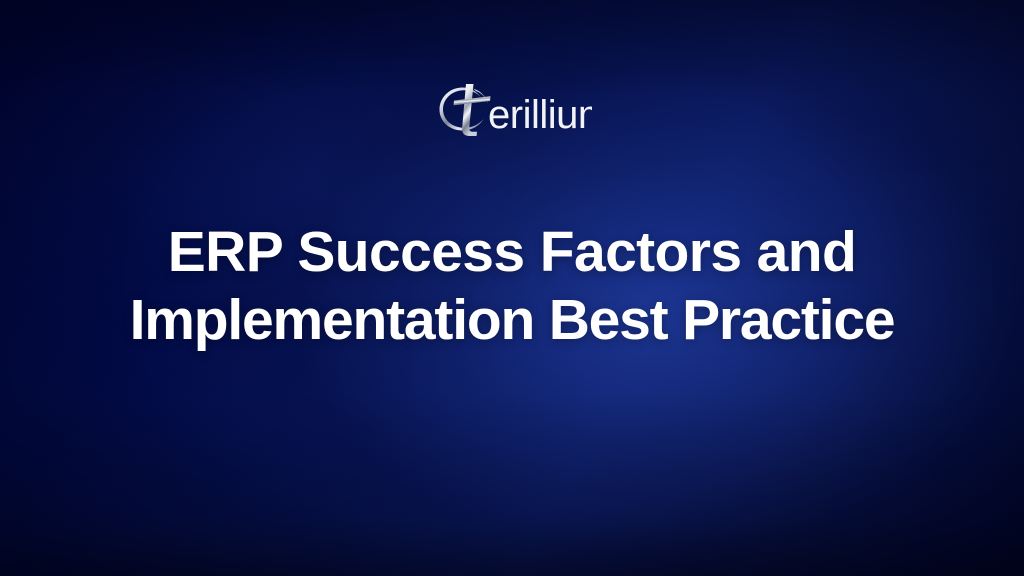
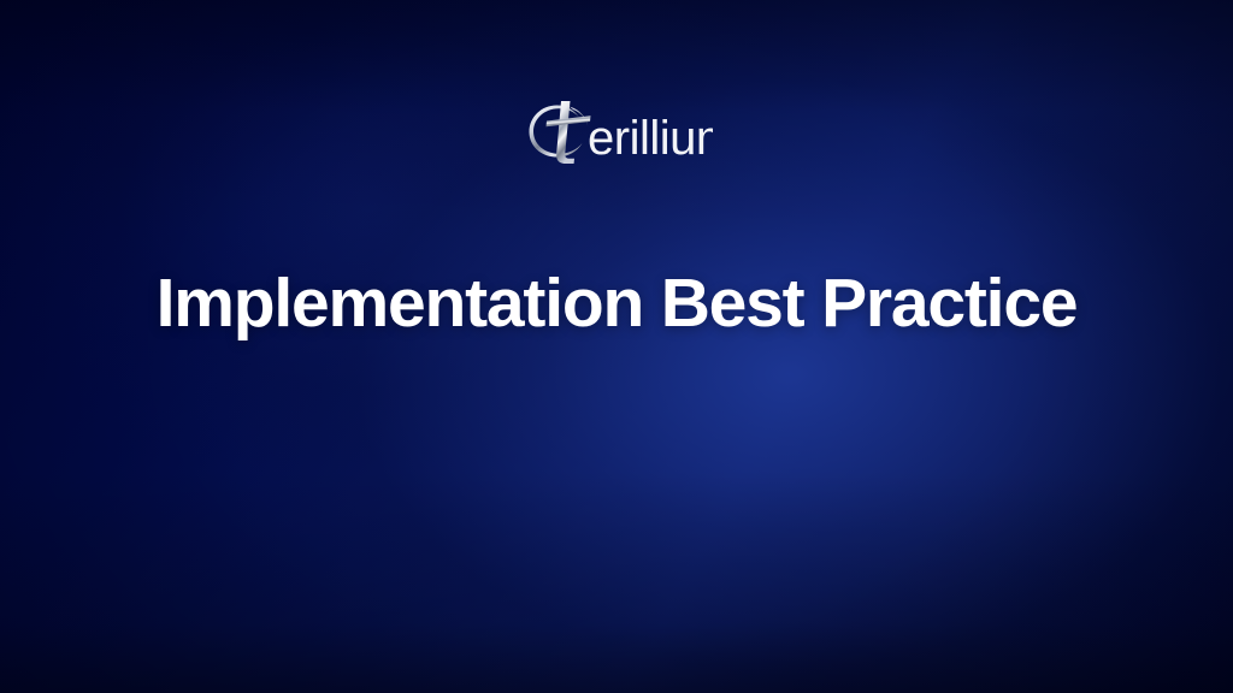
  erilliu
- ERP Success Factors and
  Implementation Best Practice
